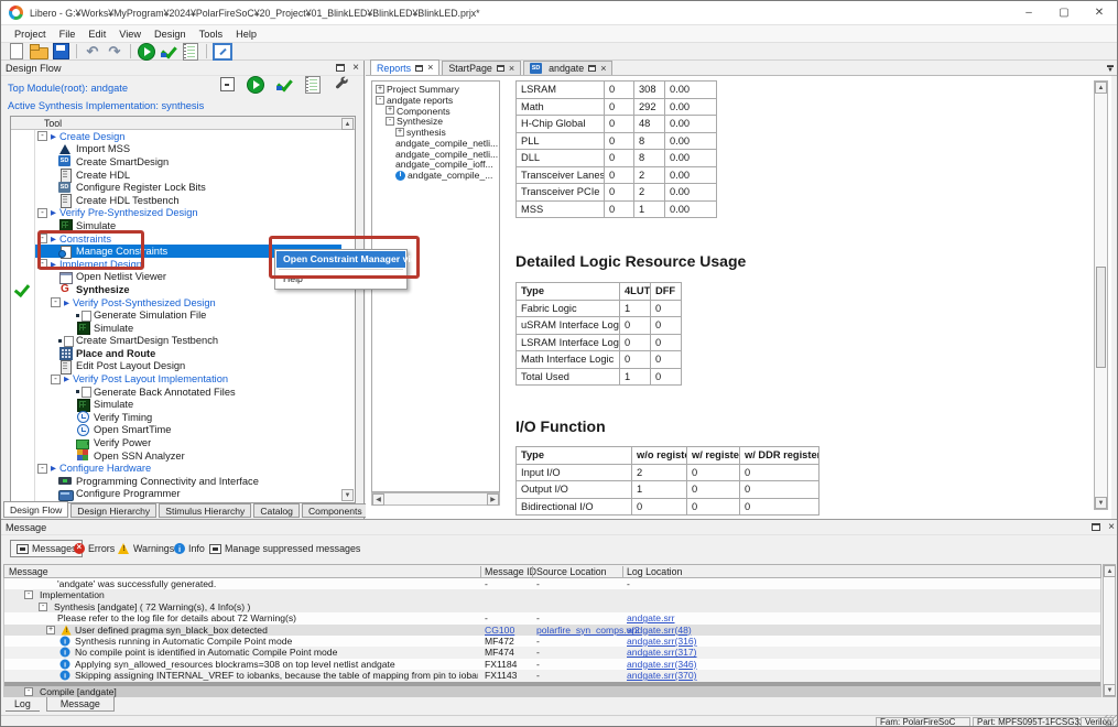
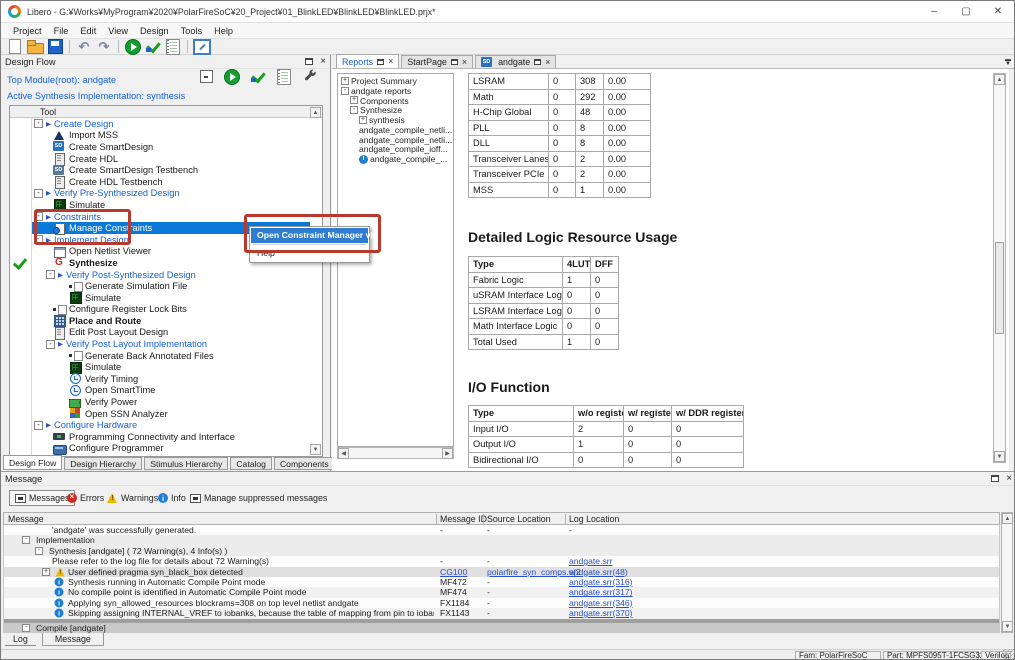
- Libero - G:¥Works¥MyProgram¥2024¥PolarFireSoC¥20_Project¥01_BlinkLED¥BlinkLED¥BlinkLED.prjx*
+ Libero - G:¥Works¥MyProgram¥2020¥PolarFireSoC¥20_Project¥01_BlinkLED¥BlinkLED¥BlinkLED.prjx*
  –
  ▢
  ✕
  Project
  File
  Edit
  View
  Design
  Tools
  Help
  Design Flow
  ×
  Top Module(root): andgate
  Active Synthesis Implementation: synthesis
  Tool
  -
  Create Design
  Import MSS
  Create SmartDesign
  Create HDL
- Configure Register Lock Bits
+ Create SmartDesign Testbench
  Create HDL Testbench
  -
  Verify Pre-Synthesized Design
  Simulate
  -
  Constraints
  Manage Constraints
  -
  Implement Design
  Open Netlist Viewer
  Synthesize
  -
  Verify Post-Synthesized Design
  Generate Simulation File
  Simulate
- Create SmartDesign Testbench
+ Configure Register Lock Bits
  Place and Route
  Edit Post Layout Design
  -
  Verify Post Layout Implementation
  Generate Back Annotated Files
  Simulate
  Verify Timing
  Open SmartTime
  Verify Power
  Open SSN Analyzer
  -
  Configure Hardware
  Programming Connectivity and Interface
  Configure Programmer
  Design Flow
  Design Hierarchy
  Stimulus Hierarchy
  Catalog
  Components
  Reports
  ×
  StartPage
  ×
  andgate
  ×
  Project Summary
  andgate reports
  Components
  Synthesize
  synthesis
  andgate_compile_netli...
  andgate_compile_netli...
  andgate_compile_ioff...
  andgate_compile_...
  LSRAM
  0
  308
  0.00
  Math
  0
  292
  0.00
  H-Chip Global
  0
  48
  0.00
  PLL
  0
  8
  0.00
  DLL
  0
  8
  0.00
  Transceiver Lanes
  0
  2
  0.00
  Transceiver PCIe
  0
  2
  0.00
  MSS
  0
  1
  0.00
  Detailed Logic Resource Usage
  Type
  4LUT
  DFF
  Fabric Logic
  1
  0
  uSRAM Interface Logi
  0
  0
  LSRAM Interface Logi
  0
  0
  Math Interface Logic
  0
  0
  Total Used
  1
  0
  I/O Function
  Type
  w/o registe
  w/ registe
  w/ DDR register
  Input I/O
  2
  0
  0
  Output I/O
  1
  0
  0
  Bidirectional I/O
  0
  0
  0
  Message
  ×
  Message
  Errors
  Warnings
  Info
  Manage suppressed messages
  Message
  Message I
  Source Location
  Log Location
  'andgate' was successfully generated.
  -
  -
  -
  Implementation
  Synthesis [andgate] ( 72 Warning(s), 4 Info(s) )
  Please refer to the log file for details about 72 Warning(s)
  -
  -
  andgate.srr
  User defined pragma syn_black_box detected
  CG100
  polarfire_syn_comps.v(2
  andgate.srr(48)
  Synthesis running in Automatic Compile Point mode
  MF472
  -
  andgate.srr(316)
  No compile point is identified in Automatic Compile Point mode
  MF474
  -
  andgate.srr(317)
  Applying syn_allowed_resources blockrams=308 on top level netlist andgate
  FX1184
  -
  andgate.srr(346)
  Skipping assigning INTERNAL_VREF to iobanks, because the table of mapping from pin to ioba
  FX1143
  -
  andgate.srr(370)
  Compile [andgate]
  Log
  Message
  Fam: PolarFireSoC
  Part: MPFS095T-1FCSG3
  Veril
  Open Constraint Manager viw
  Help
